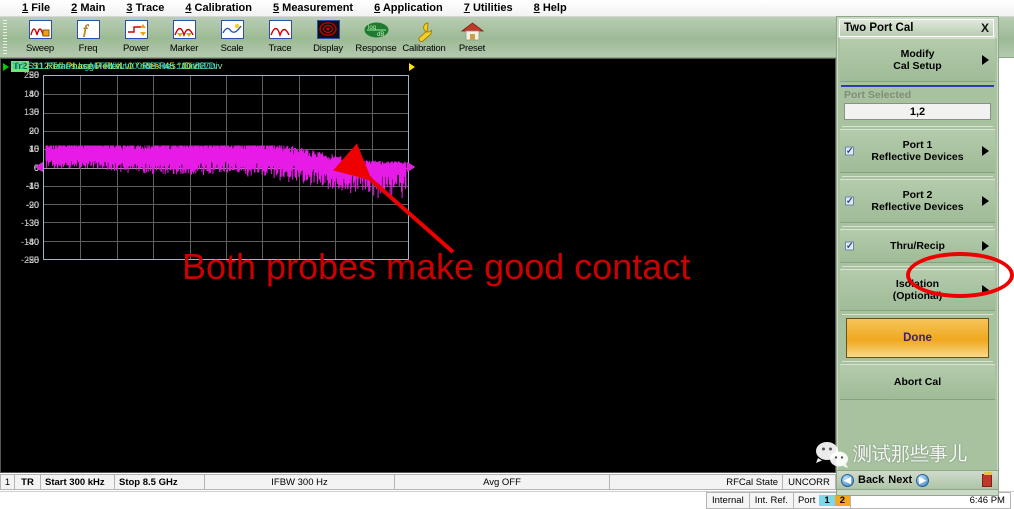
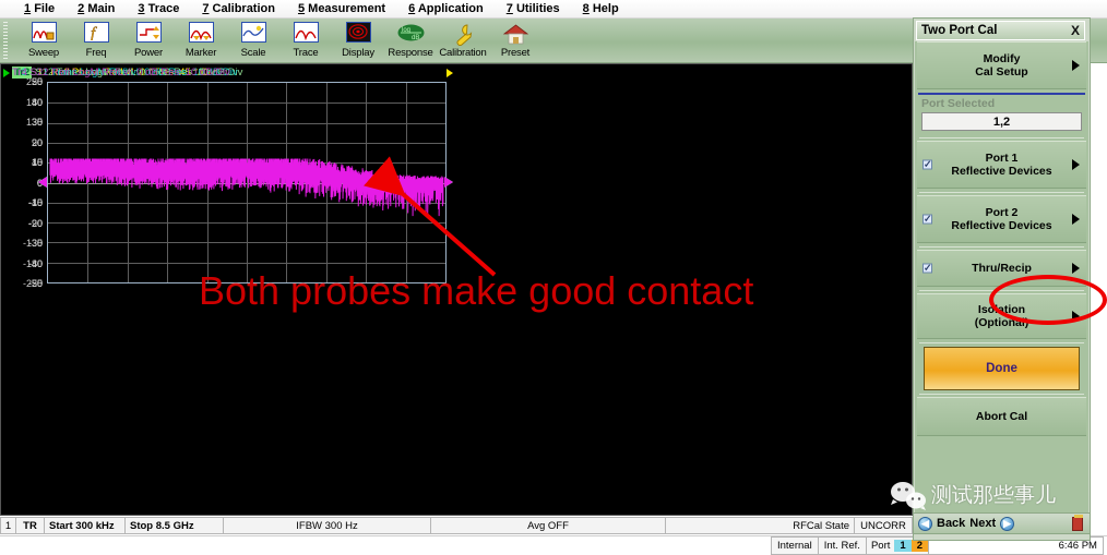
  1 File
  2 Main
  3 Trace
- 4 Calibration
+ 7 Calibration
  5 Measurement
  6 Application
  7 Utilities
  8 Help
  Sweep
  f
  Freq
  Power
  Marker
  Scale
  Trace
  Display
  Response
  Calibration
  Preset
  S11 Refl Phase RefLvl: 0 ° Res: 45 °/Div
  225
  180
  135
  90
  45
  0
  -45
  -90
  -135
  -180
  -225
  Tr2 S12 Trans LogM RefLvl: 0 dB Res: 10 dB/Div
  50
  40
  30
  20
  10
  -10
  -20
  -30
  -40
  -50
  Tr3 S21 Trans LogM RefLvl: 0 dB Res: 10 dB/Div
+ Tr4 S22 Refl LogM RefLvl: 0 dB Res: 10 dB/Div
  1
  TR
  Start 300 kHz
  Stop 8.5 GHz
  IFBW 300 Hz
  Avg OFF
  RFCal State
  UNCORR
  Internal
  Int. Ref.
  Port
  1
  2
  6:46 PM
  Two Port Cal
  X
  Modify
  Cal Setup
  Port Selected
  1,2
  Port 1
  Reflective Devices
  Port 2
  Reflective Devices
  Thru/Recip
  Isolation
  (Optional)
  Done
  Abort Cal
  ◀
  Back
  Next
  ▶
  Both probes make good contact
  测试那些事儿
